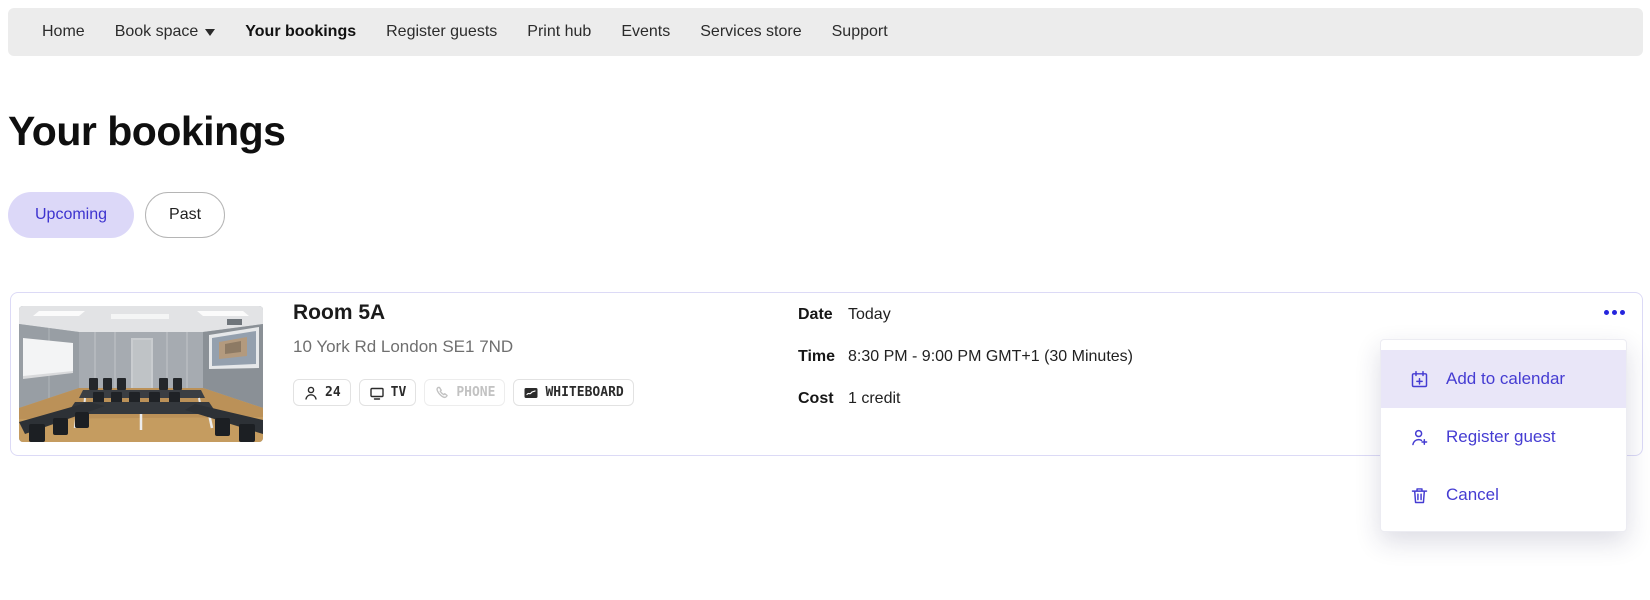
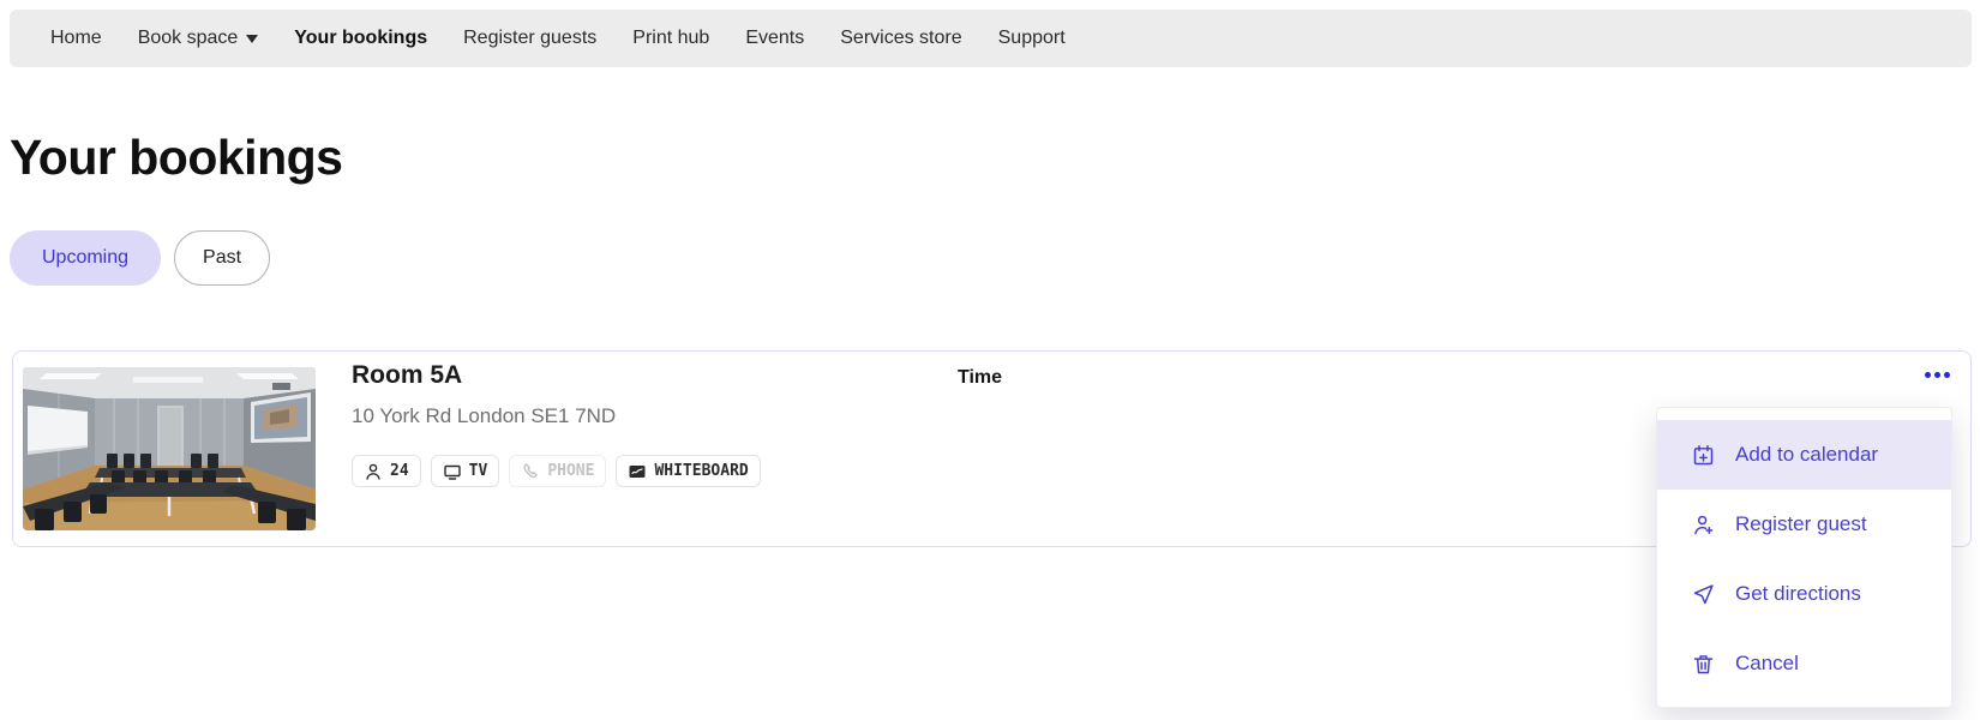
  Home
  Book space
  Your bookings
  Register guests
  Print hub
  Events
  Services store
  Support
  Your bookings
  Upcoming
  Past
  Room 5A
  10 York Rd London SE1 7ND
  24
  TV
  PHONE
  WHITEBOARD
- Date
- Today
  Time
- 8:30 PM - 9:00 PM GMT+1 (30 Minutes)
- Cost
- 1 credit
  Add to calendar
  Register guest
+ Get directions
  Cancel
